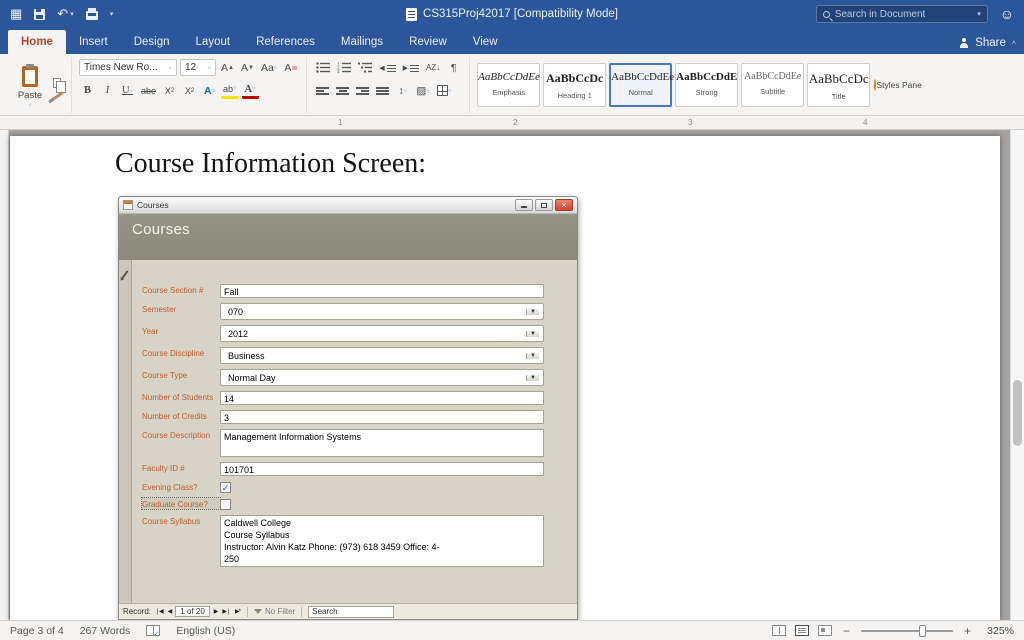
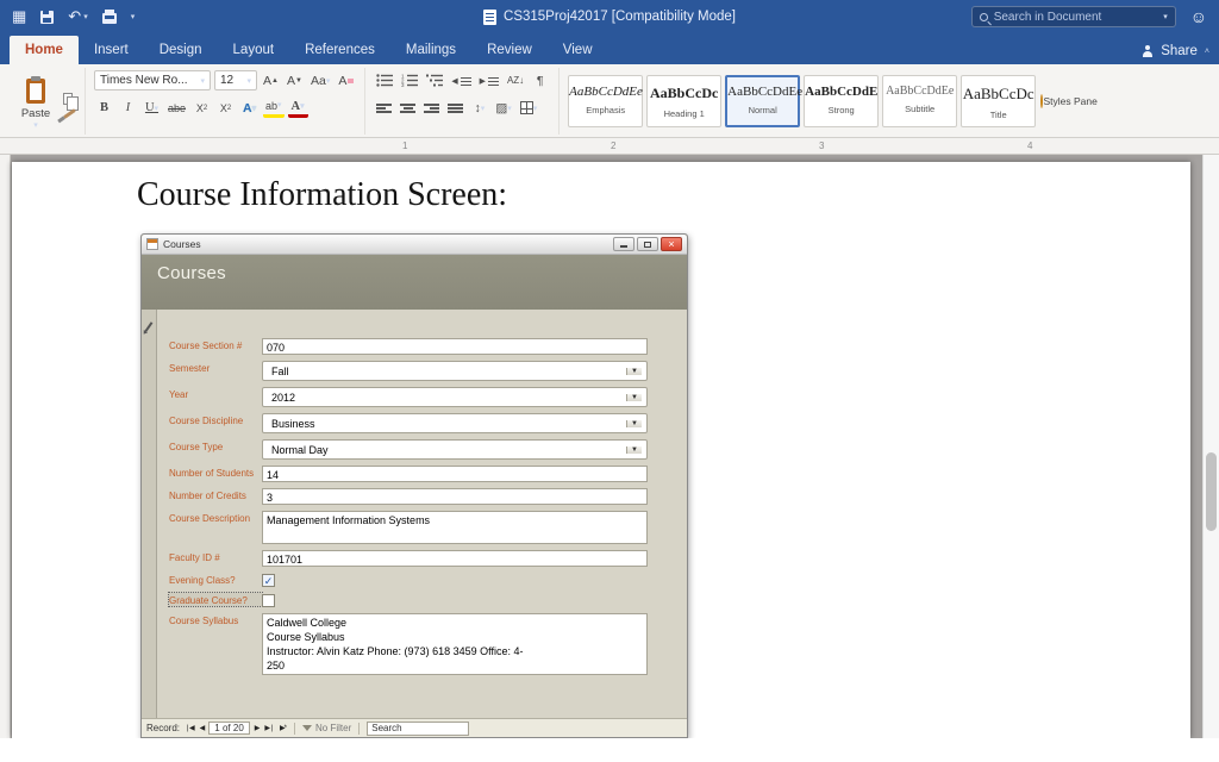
  ▦
  ↶
  CS315Proj42017 [Compatibility Mode]
  Search in Document
  ☺
  Home
  Insert
  Design
  Layout
  References
  Mailings
  Review
  View
  Share
  Paste
  Times New Ro...
  12
  A
  A
  Aa
  A
  B
  I
  U
  ▾
  abe
  X
  X
  A
  ab
  A
  ▾
  ◂
  ▸
  AZ↓
  ¶
  ↕
  ▨
  AaBbCcDdEe
  Emphasis
  AaBbCcDc
  Heading 1
  AaBbCcDdEe
  Normal
  AaBbCcDdE
  Strong
  AaBbCcDdEe
  Subtitle
  AaBbCcDc
  Title
  Styles Pane
  1
  2
  3
  4
  Course Information Screen:
  Courses
  ×
  Courses
  Course Section #
- Fall
+ 070
  Semester
- 070
+ Fall
  Year
  2012
  Course Discipline
  Business
  Course Type
  Normal Day
  Number of Students
  14
  Number of Credits
  3
  Course Description
  Management Information Systems
  Faculty ID #
  101701
  Evening Class?
  ✓
  Graduate Course?
  Course Syllabus
  Caldwell College
  Course Syllabus
  Instructor: Alvin Katz Phone: (973) 618 3459 Office: 4-
  250
  Record:
  1 of 20
  No Filter
  Search
- Page 3 of 4
- 267 Words
- English (US)
- −
- +
- 325%
